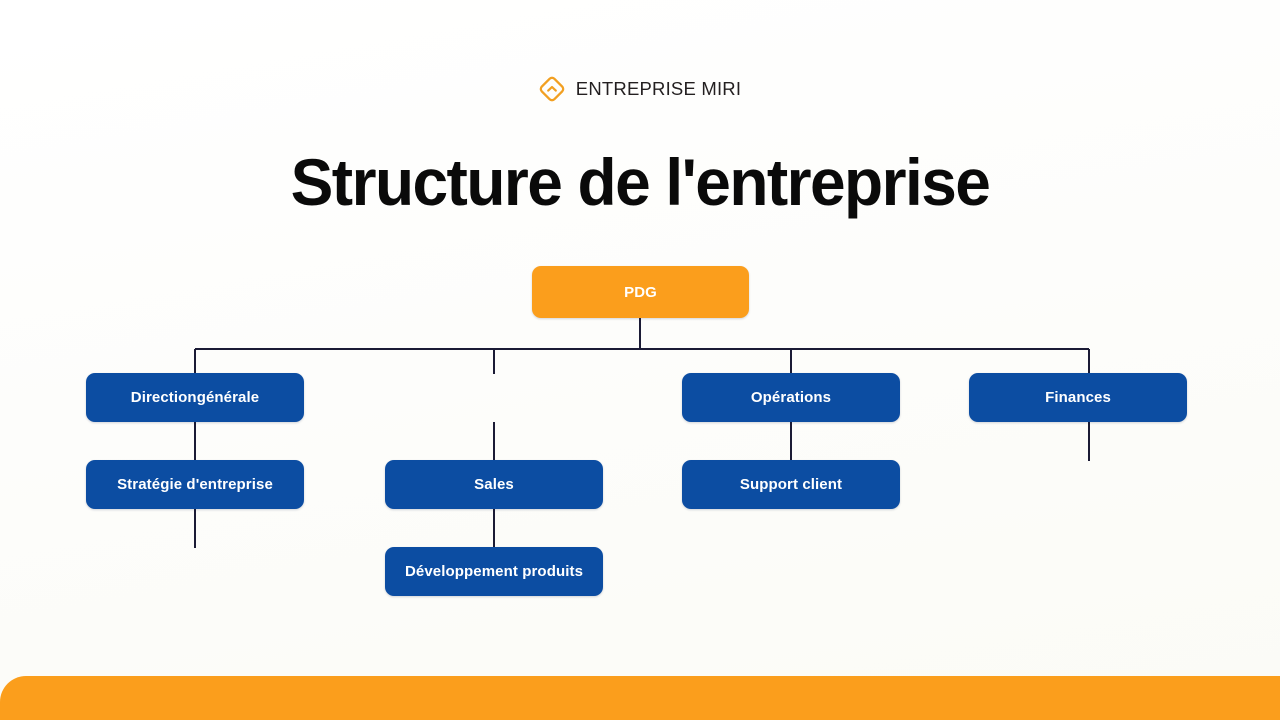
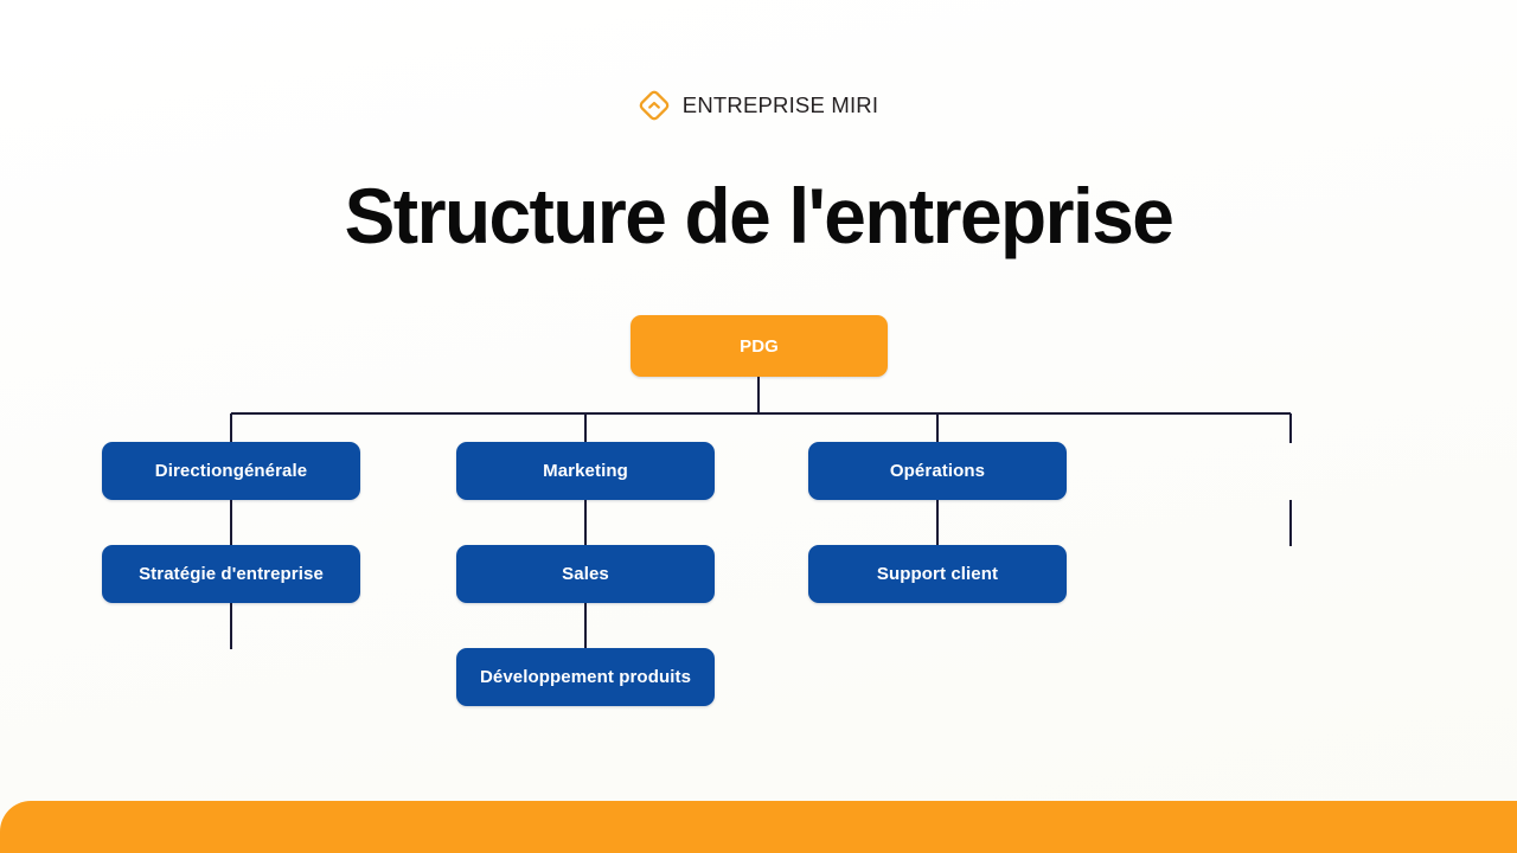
  ENTREPRISE MIRI
  Structure de l'entreprise
  PDG
  Directiongénérale
  Stratégie d'entreprise
+ Marketing
  Sales
  Développement produits
  Opérations
  Support client
- Finances
